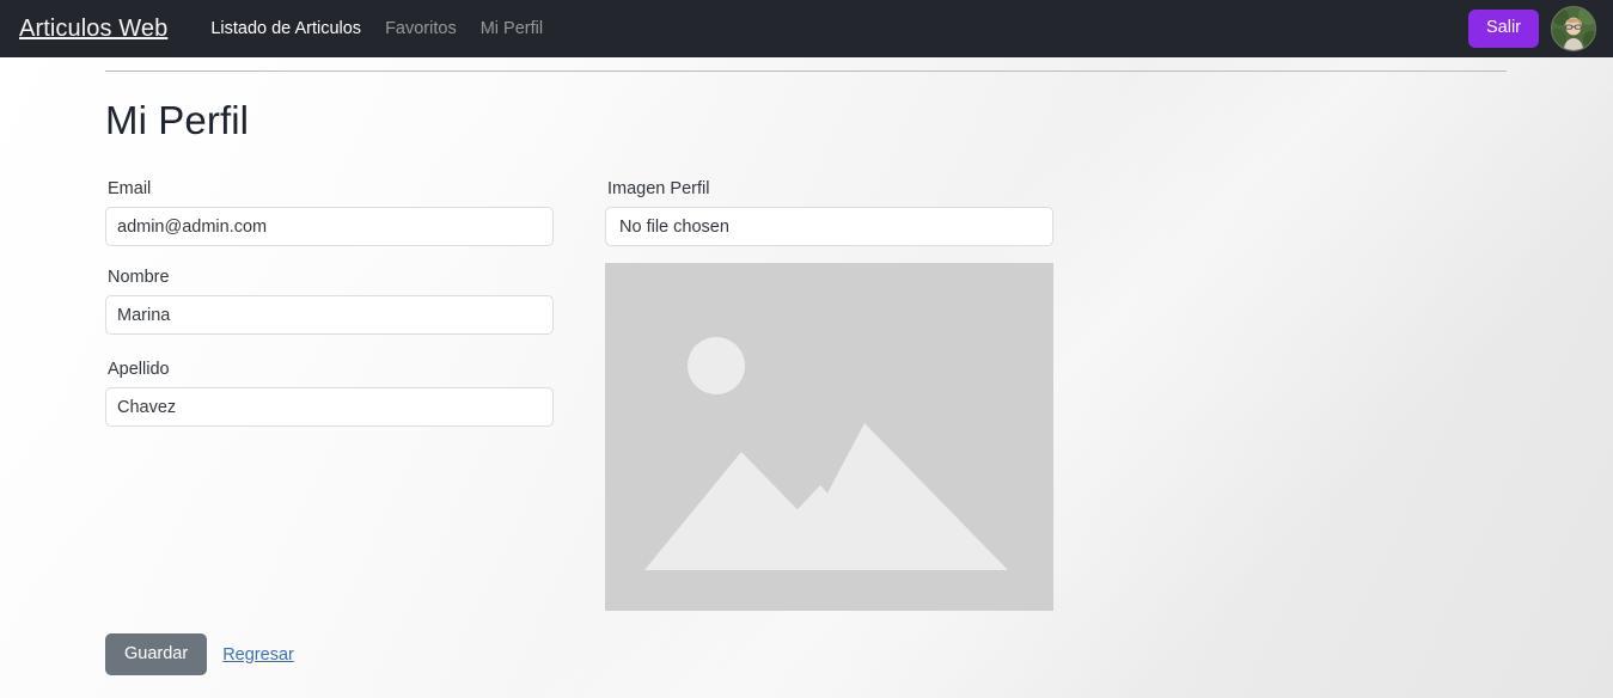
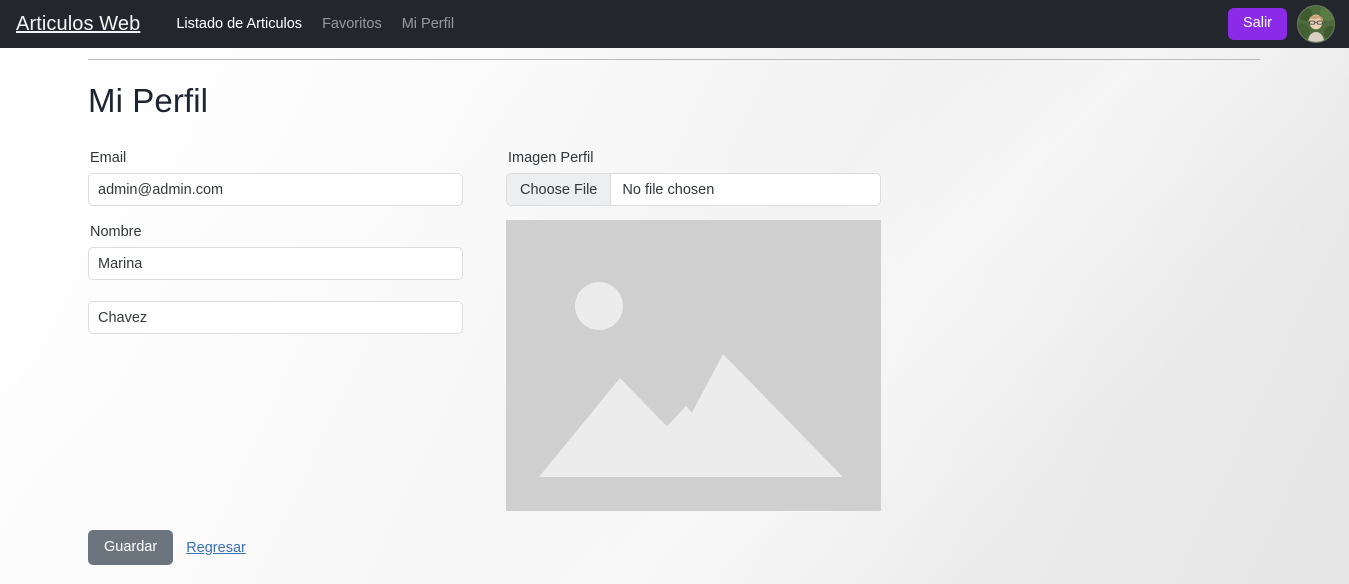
  Articulos Web
  Listado de Articulos
  Favoritos
  Mi Perfil
  Salir
  Mi Perfil
  Email
  admin@admin.com
  Nombre
  Marina
- Apellido
  Chavez
  Imagen Perfil
+ Choose File
  No file chosen
  Guardar
  Regresar
